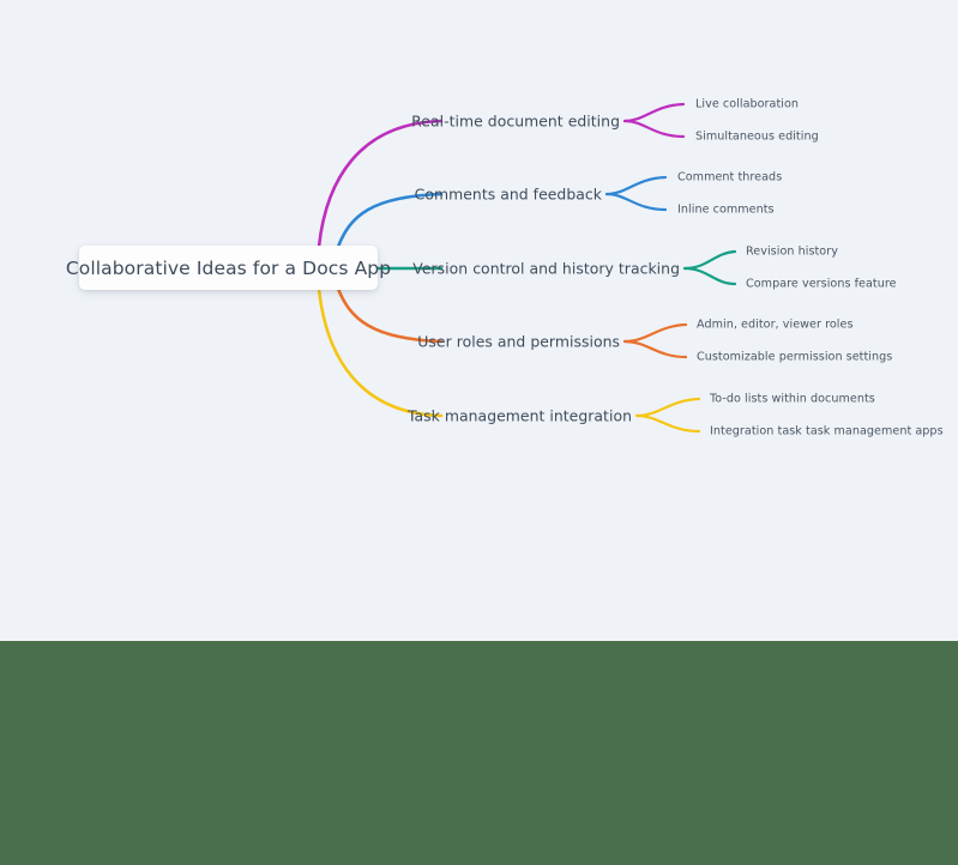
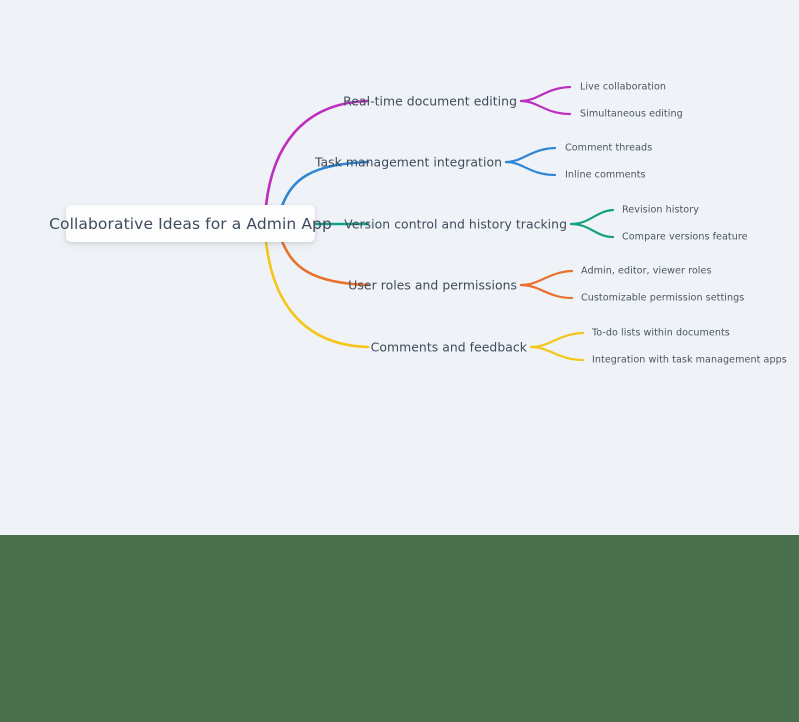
- Collaborative Ideas for a Docs App
+ Collaborative Ideas for a Admin App
  Real-time document editing
  Live collaboration
  Simultaneous editing
- Comments and feedback
+ Task management integration
  Comment threads
  Inline comments
  Version control and history tracking
  Revision history
  Compare versions feature
  User roles and permissions
  Admin, editor, viewer roles
  Customizable permission settings
- Task management integration
+ Comments and feedback
  To-do lists within documents
- Integration task task management apps
+ Integration with task management apps
